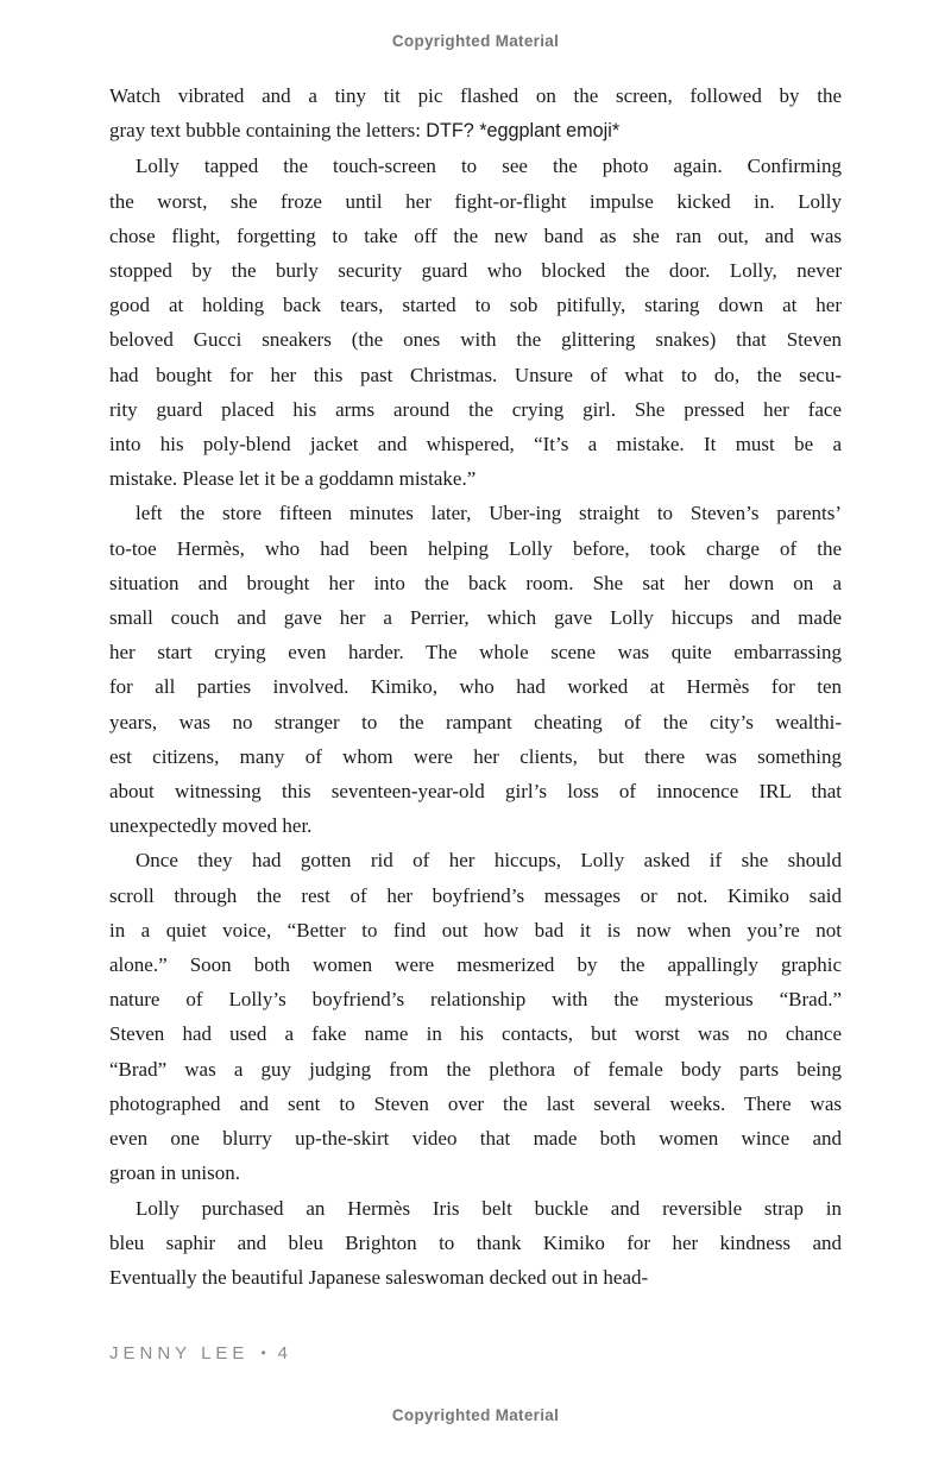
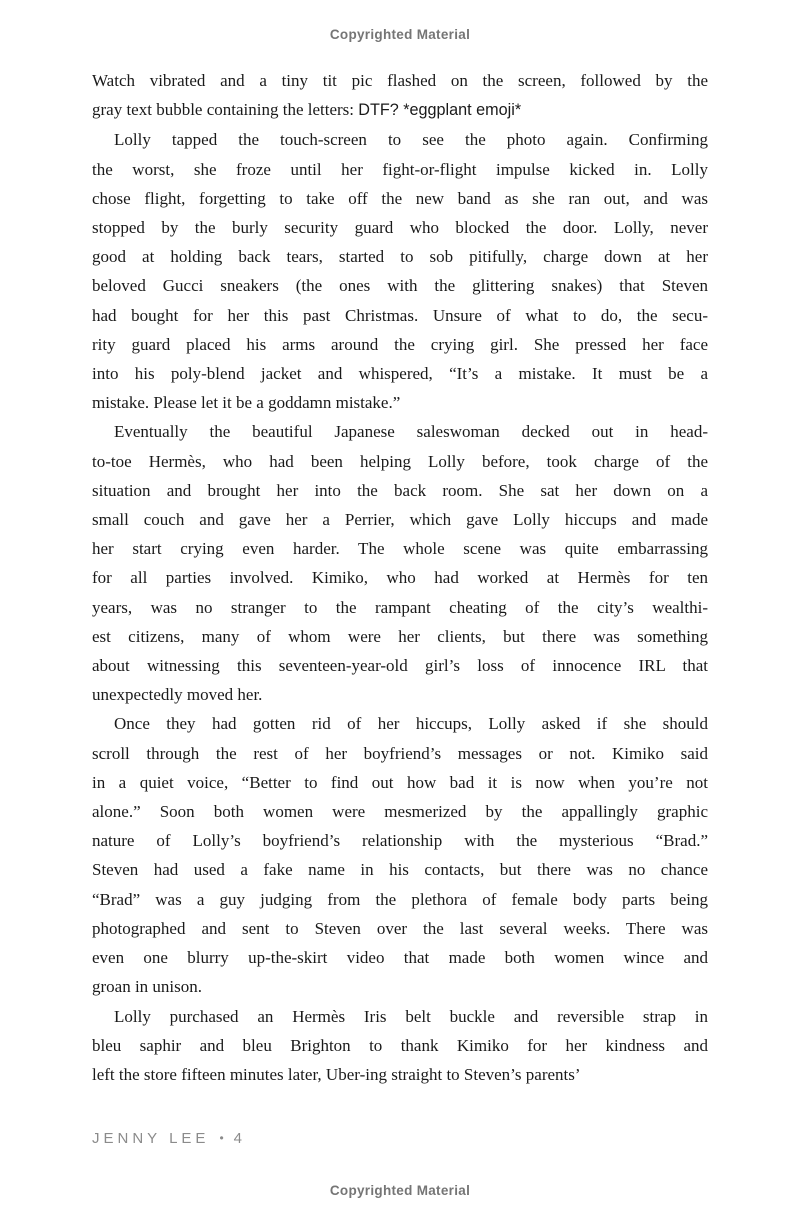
  Copyrighted Material
  Watch vibrated and a tiny tit pic flashed on the screen, followed by the
  gray text bubble containing the letters: DTF? *eggplant emoji*
  Lolly tapped the touch-screen to see the photo again. Confirming
  the worst, she froze until her fight-or-flight impulse kicked in. Lolly
  chose flight, forgetting to take off the new band as she ran out, and was
  stopped by the burly security guard who blocked the door. Lolly, never
- good at holding back tears, started to sob pitifully, staring down at her
+ good at holding back tears, started to sob pitifully, charge down at her
  beloved Gucci sneakers (the ones with the glittering snakes) that Steven
  had bought for her this past Christmas. Unsure of what to do, the secu-
  rity guard placed his arms around the crying girl. She pressed her face
  into his poly-blend jacket and whispered, “It’s a mistake. It must be a
  mistake. Please let it be a goddamn mistake.”
- left the store fifteen minutes later, Uber-ing straight to Steven’s parents’
+ Eventually the beautiful Japanese saleswoman decked out in head-
  to-toe Hermès, who had been helping Lolly before, took charge of the
  situation and brought her into the back room. She sat her down on a
  small couch and gave her a Perrier, which gave Lolly hiccups and made
  her start crying even harder. The whole scene was quite embarrassing
  for all parties involved. Kimiko, who had worked at Hermès for ten
  years, was no stranger to the rampant cheating of the city’s wealthi-
  est citizens, many of whom were her clients, but there was something
  about witnessing this seventeen-year-old girl’s loss of innocence IRL that
  unexpectedly moved her.
  Once they had gotten rid of her hiccups, Lolly asked if she should
  scroll through the rest of her boyfriend’s messages or not. Kimiko said
  in a quiet voice, “Better to find out how bad it is now when you’re not
  alone.” Soon both women were mesmerized by the appallingly graphic
  nature of Lolly’s boyfriend’s relationship with the mysterious “Brad.”
- Steven had used a fake name in his contacts, but worst was no chance
+ Steven had used a fake name in his contacts, but there was no chance
  “Brad” was a guy judging from the plethora of female body parts being
  photographed and sent to Steven over the last several weeks. There was
  even one blurry up-the-skirt video that made both women wince and
  groan in unison.
  Lolly purchased an Hermès Iris belt buckle and reversible strap in
  bleu saphir and bleu Brighton to thank Kimiko for her kindness and
- Eventually the beautiful Japanese saleswoman decked out in head-
+ left the store fifteen minutes later, Uber-ing straight to Steven’s parents’
  JENNY LEE • 4
  Copyrighted Material
